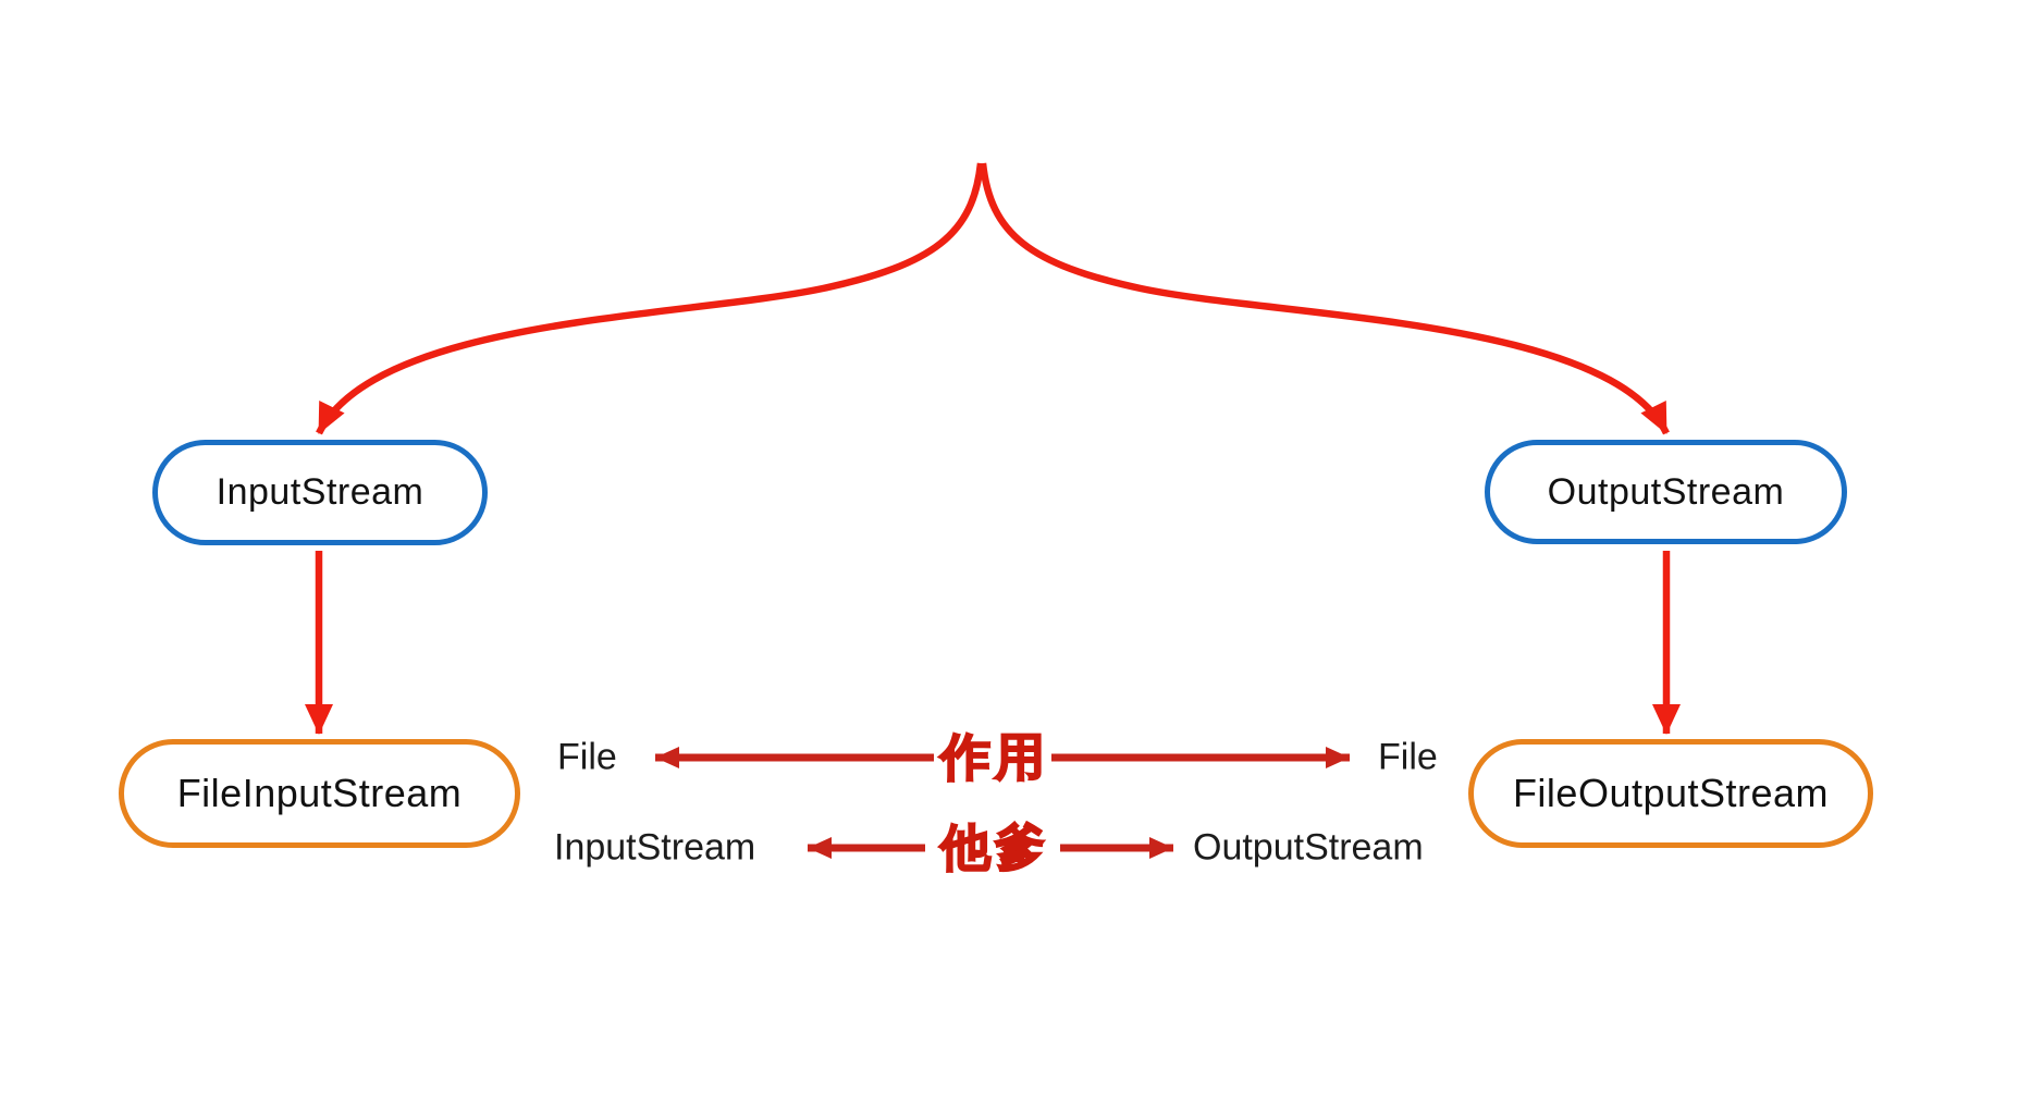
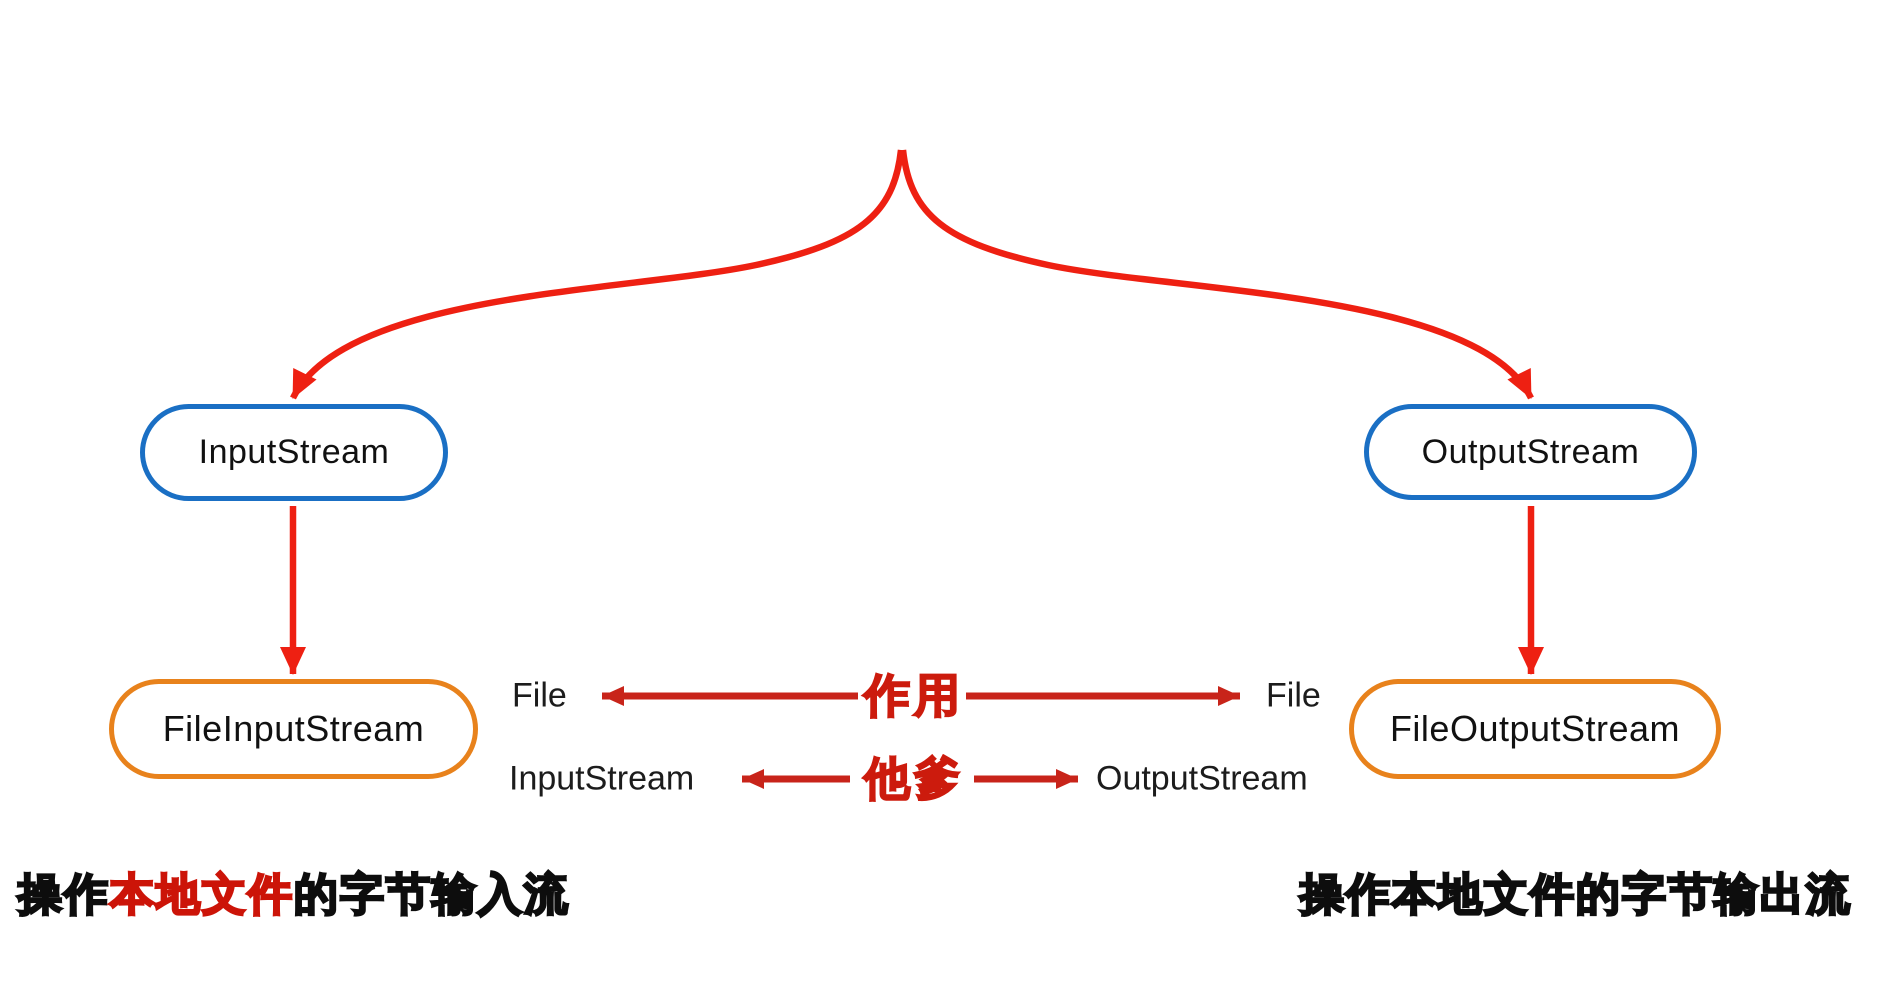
  InputStream
  OutputStream
  FileInputStream
  FileOutputStream
  File
  作用
  File
  InputStream
  他爹
  OutputStream
+ 操作本地文件的字节输入流
+ 操作本地文件的字节输出流
